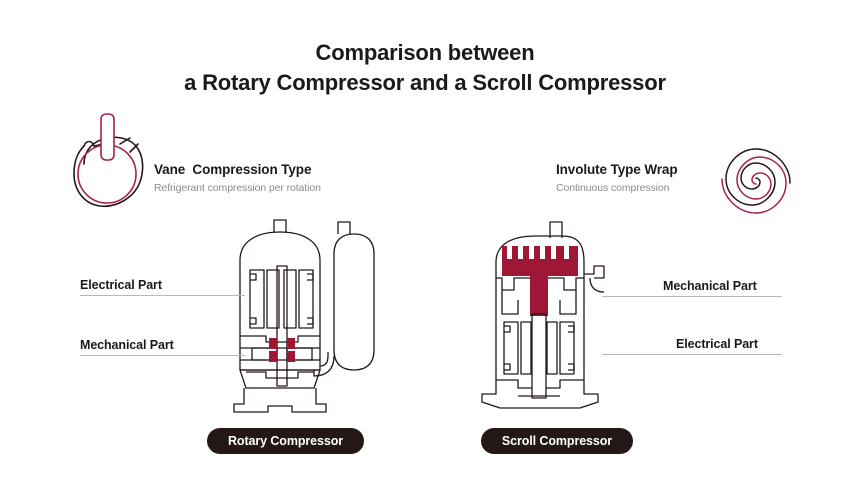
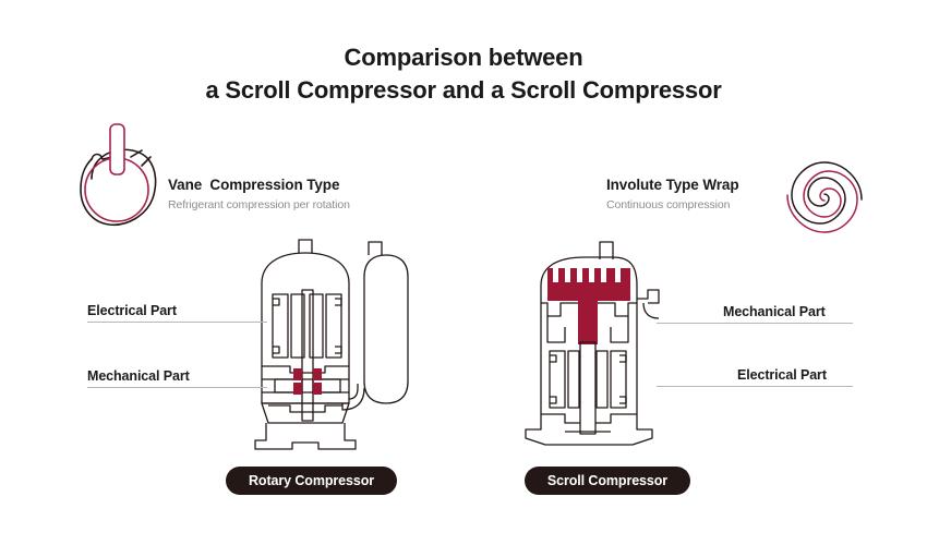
  Comparison between
- a Rotary Compressor and a Scroll Compressor
+ a Scroll Compressor and a Scroll Compressor
  Vane Compression Type
  Refrigerant compression per rotation
  Involute Type Wrap
  Continuous compression
  Electrical Part
  Mechanical Part
  Mechanical Part
  Electrical Part
  Rotary Compressor
  Scroll Compressor
